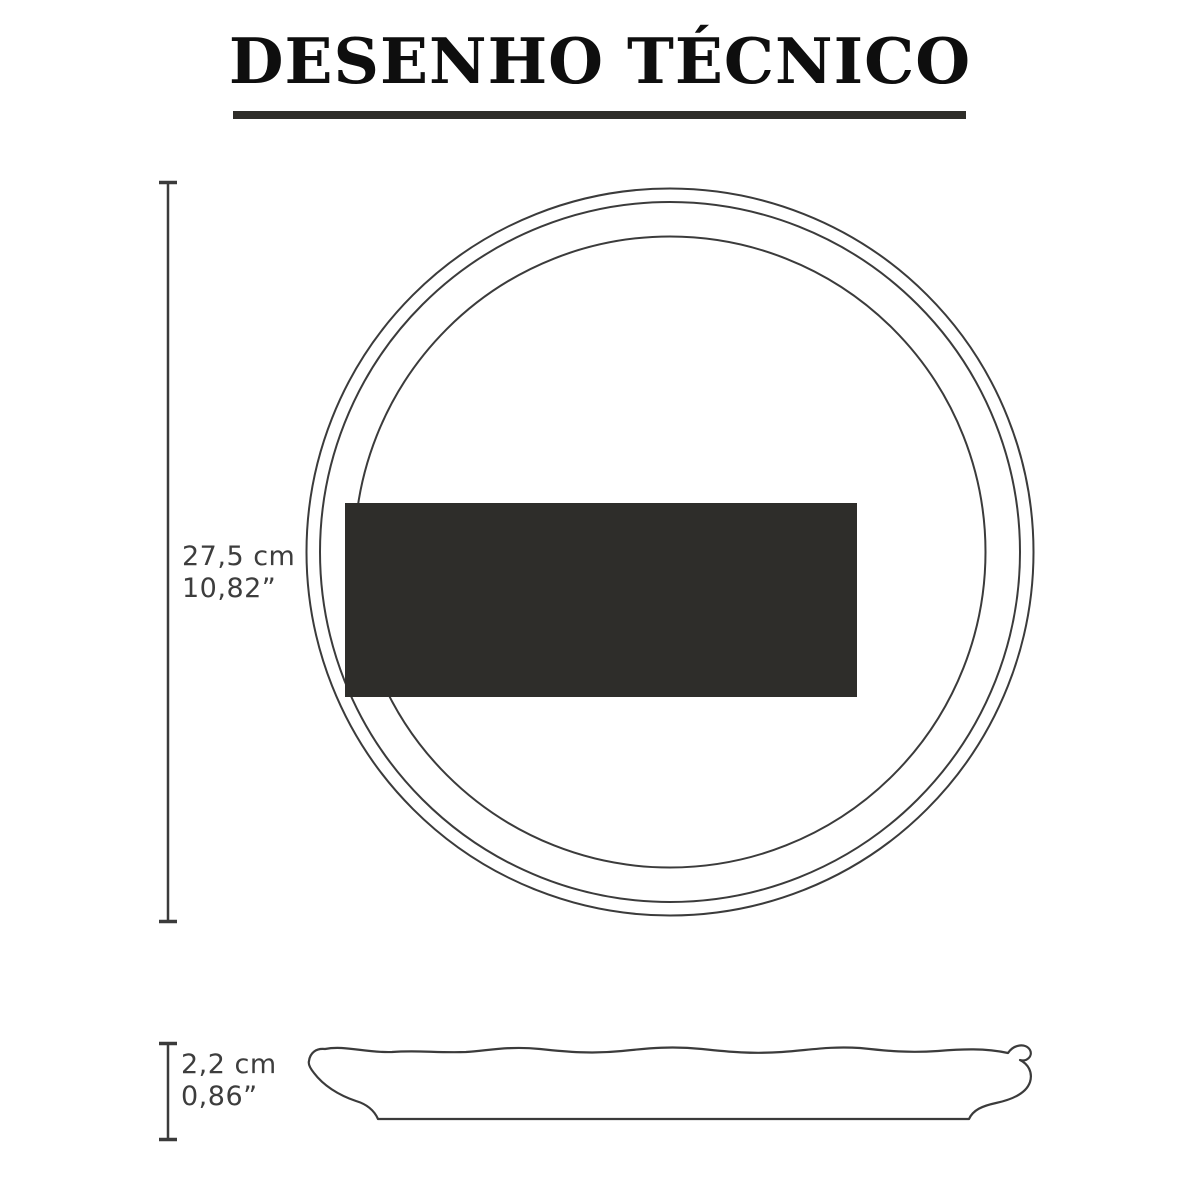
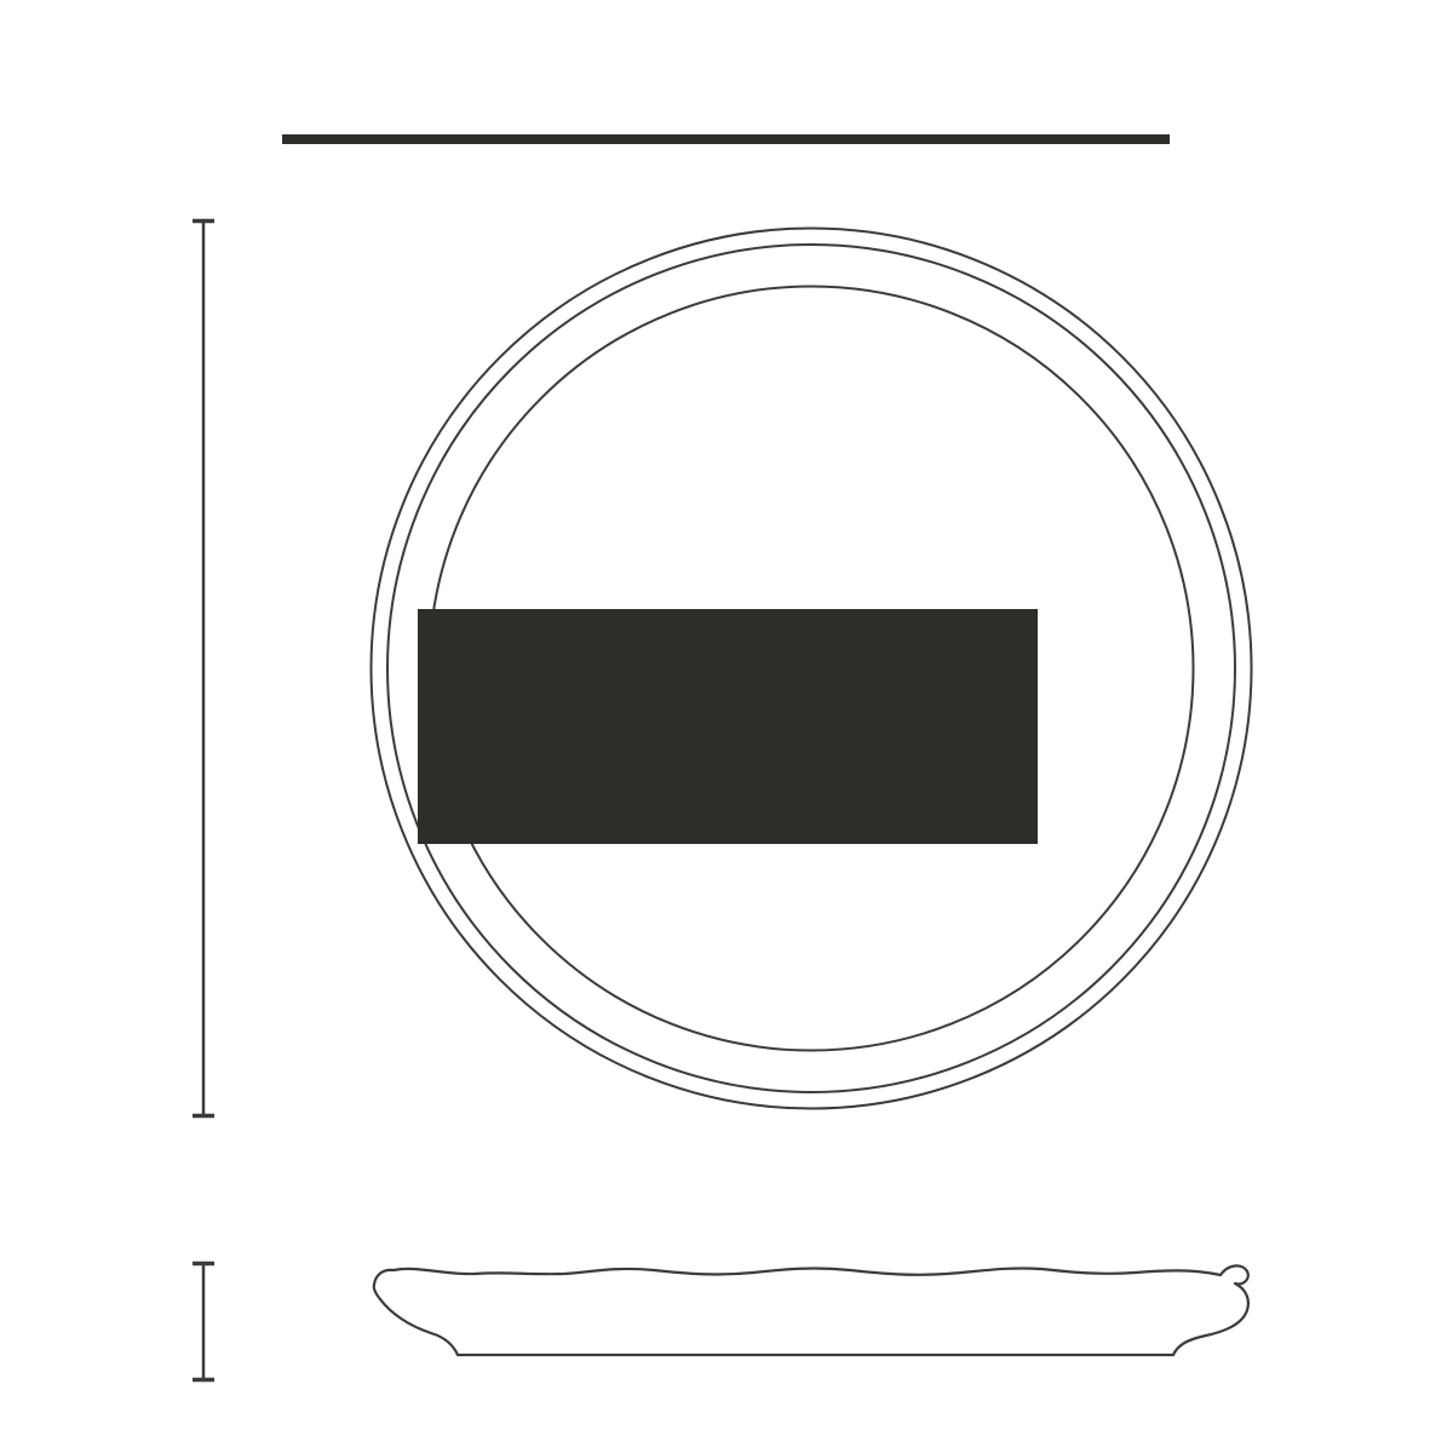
- DESENHO TÉCNICO
- 27,5 cm
- 10,82”
- 2,2 cm
- 0,86”
